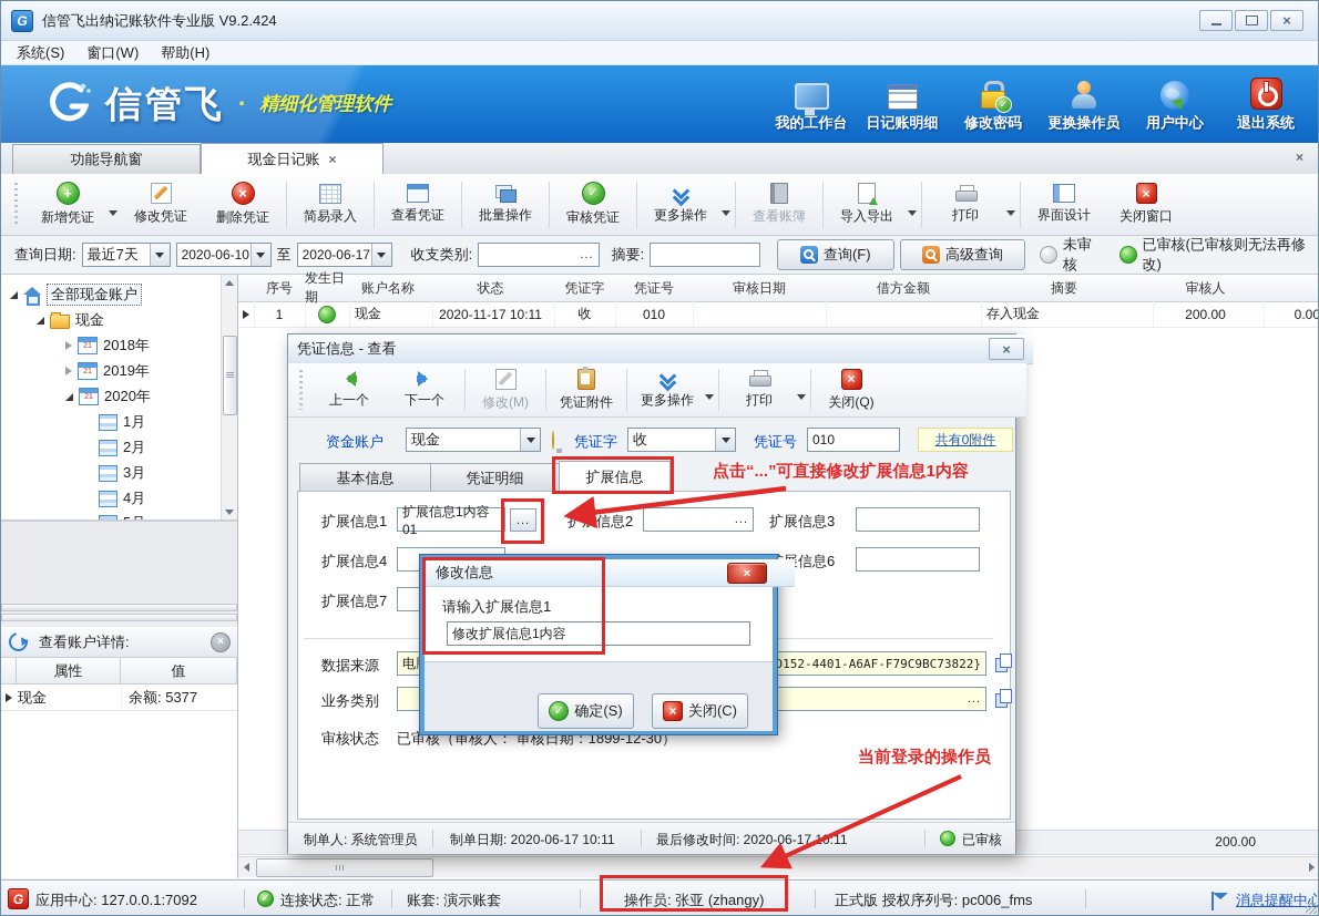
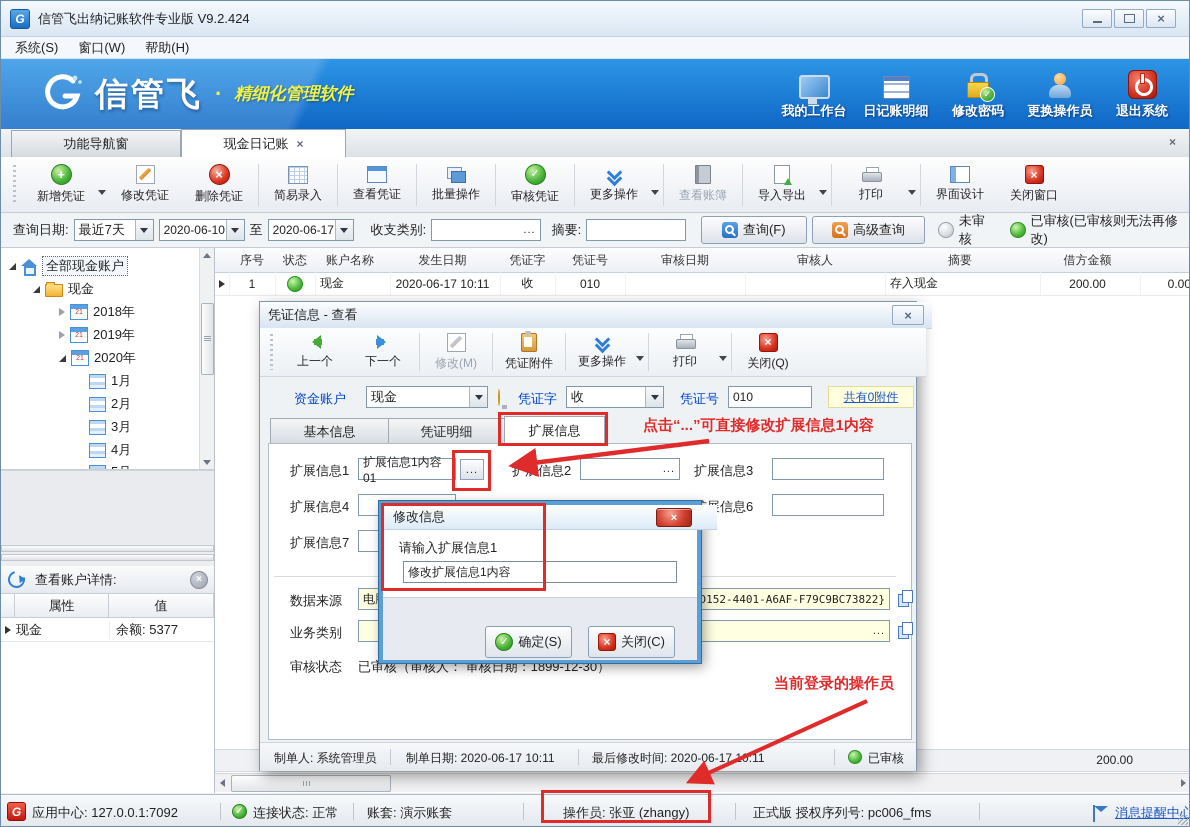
  G
  信管飞出纳记账软件专业版 V9.2.424
  系统(S)
  窗口(W)
  帮助(H)
  信管飞
  ·
  精细化管理软件
  我的工作台
  日记账明细
  修改密码
  更换操作员
- 用户中心
  退出系统
  功能导航窗
  现金日记账
  ×
  ×
  新增凭证
  修改凭证
  删除凭证
  简易录入
  查看凭证
  批量操作
  审核凭证
  更多操作
  查看账簿
  导入导出
  打印
  界面设计
  关闭窗口
  查询日期:
  最近7天
  2020-06-10
  至
  2020-06-17
  收支类别:
  ...
  摘要:
  查询(F)
  高级查询
  未审核
  已审核(已审核则无法再修改)
  全部现金账户
  现金
  2018年
  2019年
  2020年
  1月
  2月
  3月
  4月
  查看账户详情:
  属性
  值
  现金
  余额: 5377
  序号
- 发生日期
+ 状态
  账户名称
- 状态
+ 发生日期
  凭证字
  凭证号
  审核日期
- 借方金额
+ 审核人
  摘要
- 审核人
+ 借方金额
  1
  现金
- 2020-11-17 10:11
+ 2020-06-17 10:11
  收
  010
  存入现金
  200.00
  0.00
  200.00
  凭证信息 - 查看
  上一个
  下一个
  修改(M)
  凭证附件
  更多操作
  打印
  关闭(Q)
  资金账户
  现金
  凭证字
  收
  凭证号
  010
  共有0附件
  基本信息
  凭证明细
  扩展信息
  扩展信息1
  扩展信息1内容01
  ...
  扩展信息2
  ...
  扩展信息3
  扩展信息4
  扩展信息7
  数据来源
  D152-4401-A6AF-F79C9BC73822}
  业务类别
  ...
  审核状态
  已审核（审核人： 审核日期：1899-12-30）
  制单人: 系统管理员
  制单日期: 2020-06-17 10:11
  最后修改时间: 2020-06-17:11
  已审核
  修改信息
  请输入扩展信息1
  修改扩展信息1内容
  确定(S)
  关闭(C)
  点击“...”可直接修改扩展信息1内容
  当前登录的操作员
  G
  应用中心: 127.0.0.1:7092
  连接状态: 正常
  账套: 演示账套
  操作员: 张亚 (zhangy)
  正式版 授权序列号: pc006_fms
  消息提醒中心
